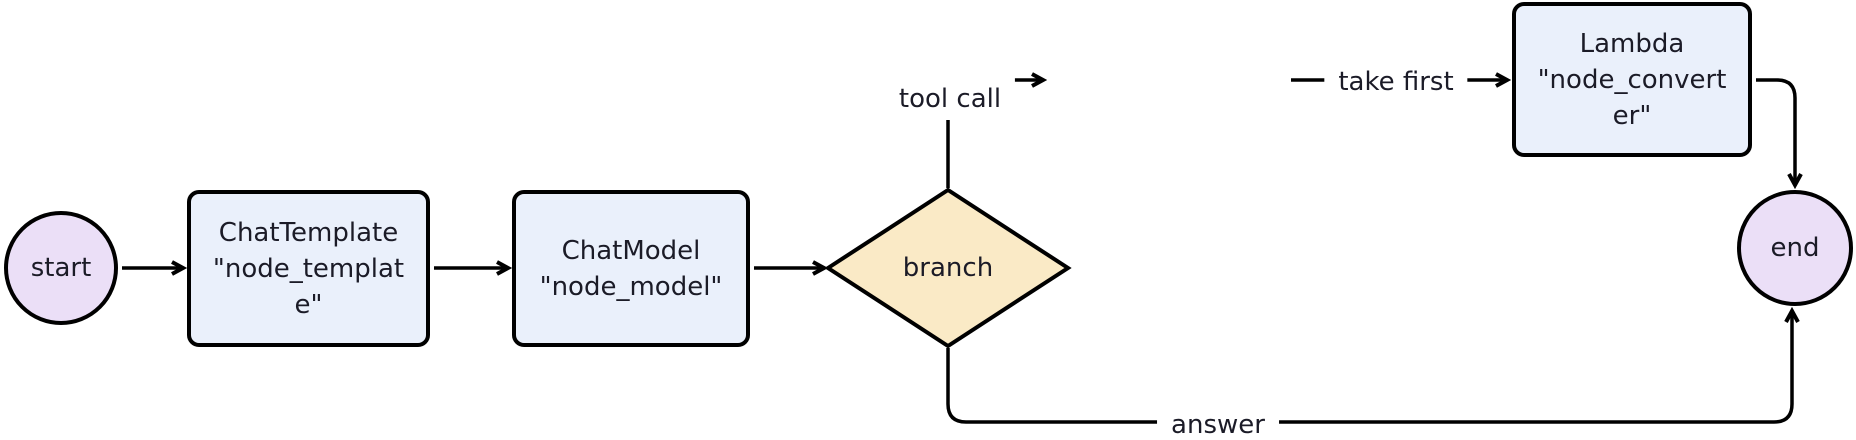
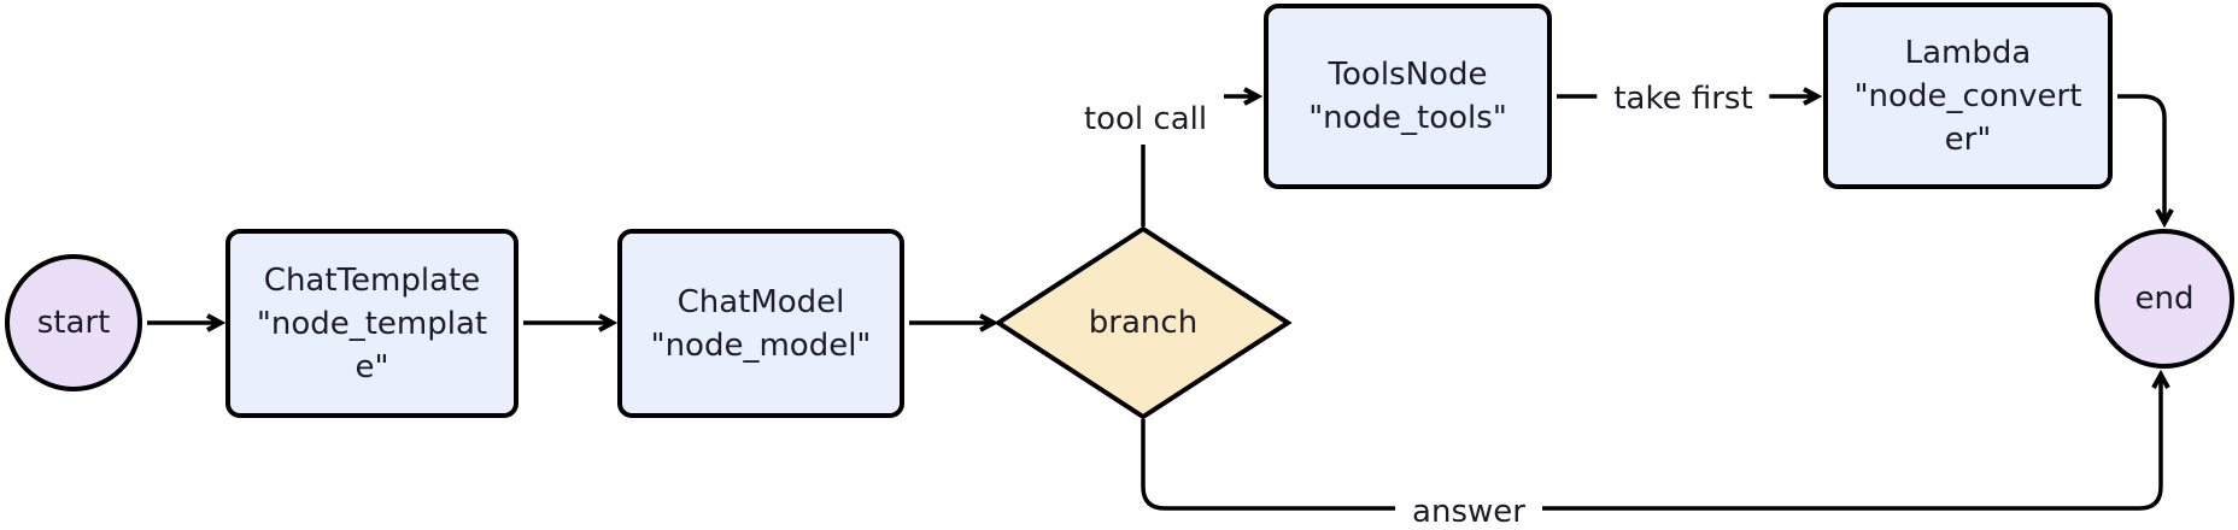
  start
  ChatTemplate
  "node_templat
  e"
  ChatModel
  "node_model"
  branch
+ ToolsNode
+ "node_tools"
  Lambda
  "node_convert
  er"
  end
  tool call
  take first
  answer
